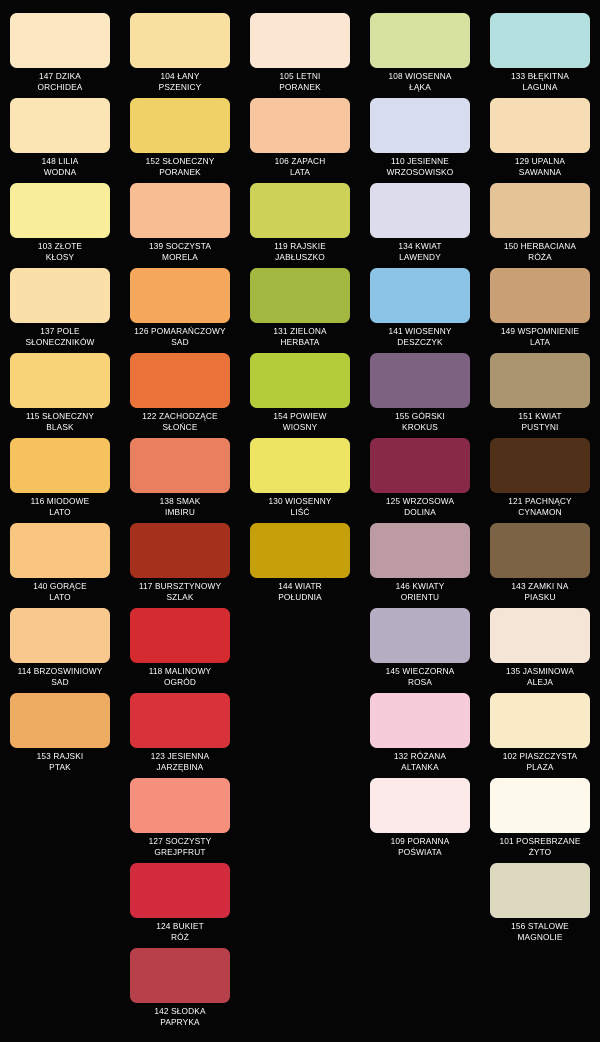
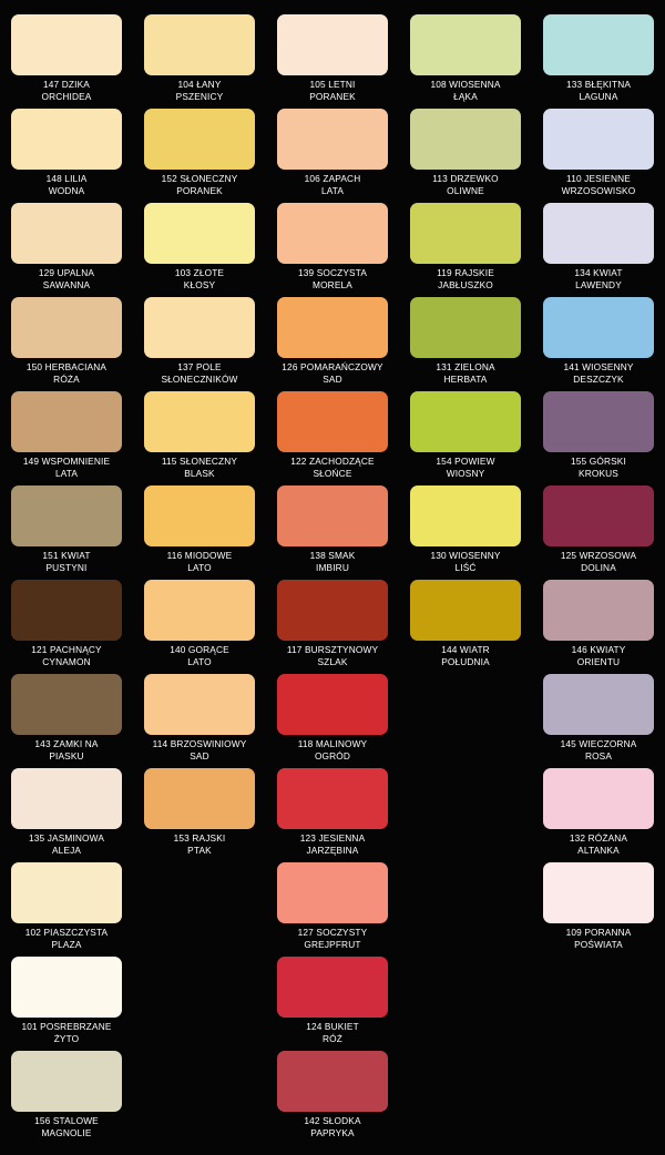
  147 DZIKA
  ORCHIDEA
  104 ŁANY
  PSZENICY
  105 LETNI
  PORANEK
  108 WIOSENNA
  ŁĄKA
  133 BŁĘKITNA
  LAGUNA
  148 LILIA
  WODNA
  152 SŁONECZNY
  PORANEK
  106 ZAPACH
  LATA
+ 113 DRZEWKO
+ OLIWNE
  110 JESIENNE
  WRZOSOWISKO
  129 UPALNA
  SAWANNA
  103 ZŁOTE
  KŁOSY
  139 SOCZYSTA
  MORELA
  119 RAJSKIE
  JABŁUSZKO
  134 KWIAT
  LAWENDY
  150 HERBACIANA
  RÓŻA
  137 POLE
  SŁONECZNIKÓW
  126 POMARAŃCZOWY
  SAD
  131 ZIELONA
  HERBATA
  141 WIOSENNY
  DESZCZYK
  149 WSPOMNIENIE
  LATA
  115 SŁONECZNY
  BLASK
  122 ZACHODZĄCE
  SŁOŃCE
  154 POWIEW
  WIOSNY
  155 GÓRSKI
  KROKUS
  151 KWIAT
  PUSTYNI
  116 MIODOWE
  LATO
  138 SMAK
  IMBIRU
  130 WIOSENNY
  LIŚĆ
  125 WRZOSOWA
  DOLINA
  121 PACHNĄCY
  CYNAMON
  140 GORĄCE
  LATO
  117 BURSZTYNOWY
  SZLAK
  144 WIATR
  POŁUDNIA
  146 KWIATY
  ORIENTU
  143 ZAMKI NA
  PIASKU
  114 BRZOSWINIOWY
  SAD
  118 MALINOWY
  OGRÓD
  145 WIECZORNA
  ROSA
  135 JASMINOWA
  ALEJA
  153 RAJSKI
  PTAK
  123 JESIENNA
  JARZĘBINA
  132 RÓŻANA
  ALTANKA
  102 PIASZCZYSTA
  PLAZA
  127 SOCZYSTY
  GREJPFRUT
  109 PORANNA
  POŚWIATA
  101 POSREBRZANE
  ŻYTO
  124 BUKIET
  RÓŻ
  156 STALOWE
  MAGNOLIE
  142 SŁODKA
  PAPRYKA
